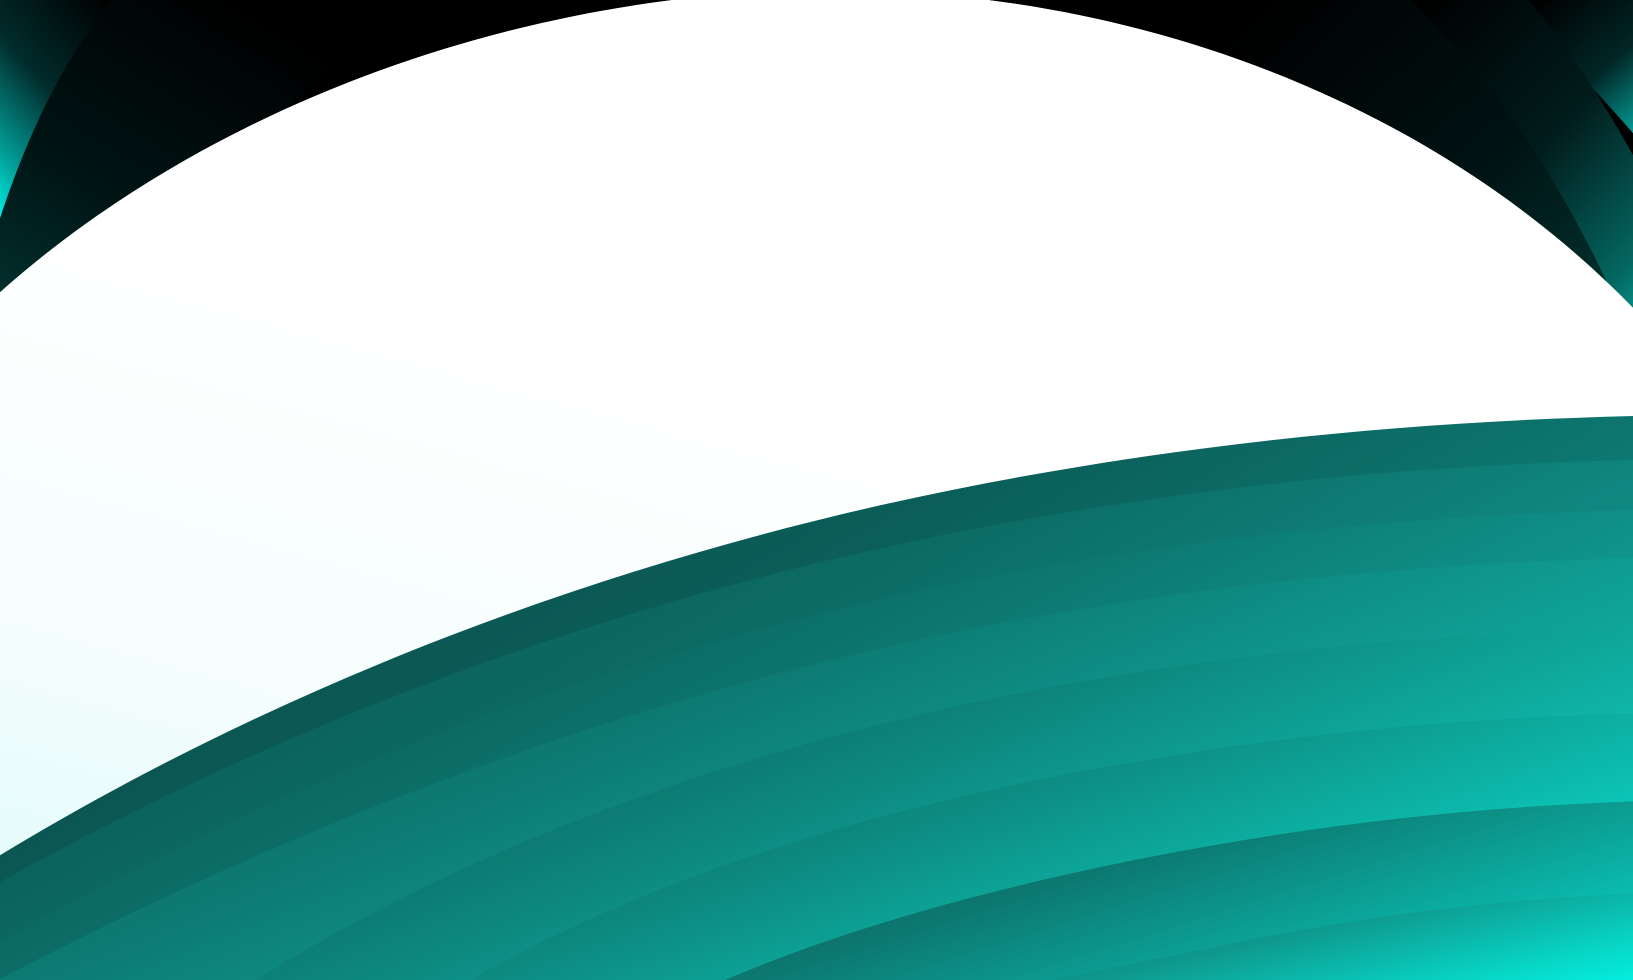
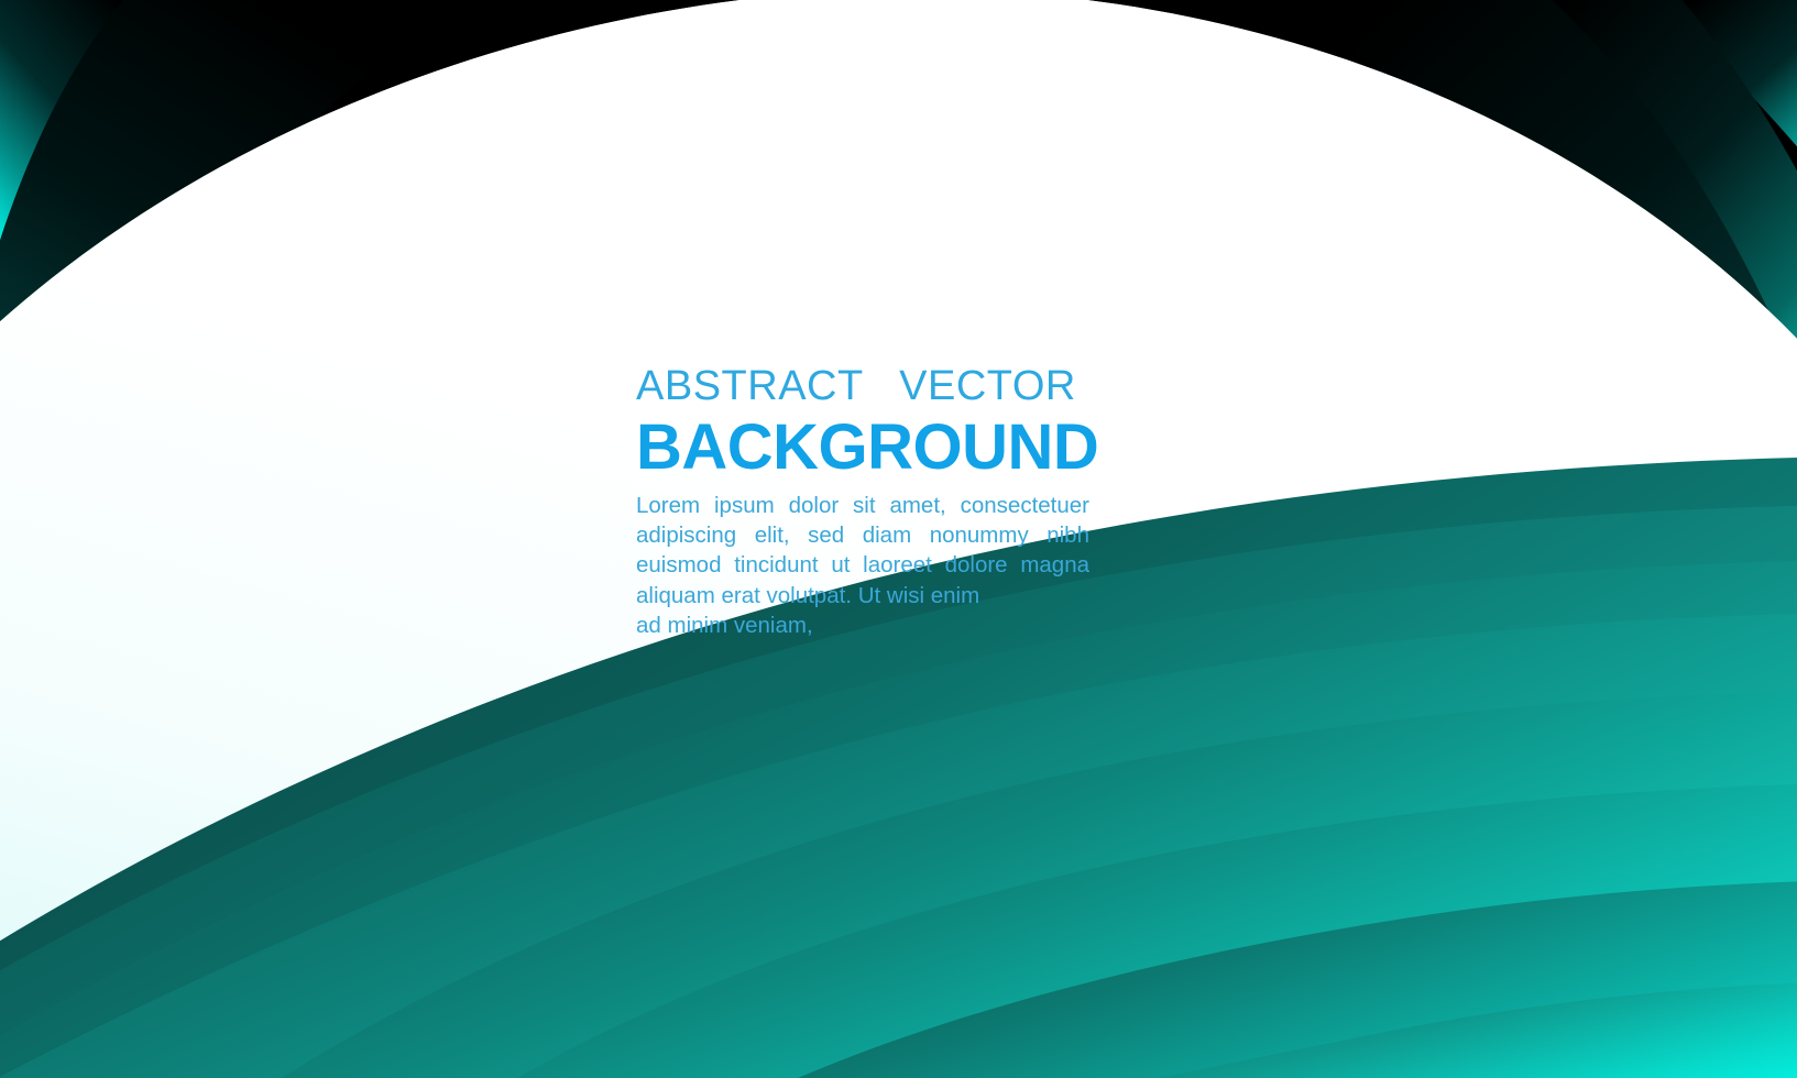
+ ABSTRACT VECTOR
+ BACKGROUND
+ Lorem ipsum dolor sit amet, consectetuer adipiscing elit, sed diam nonummy nibh euismod tincidunt ut laoreet dolore magna aliquam erat volutpat. Ut wisi enim
+ ad minim veniam,
